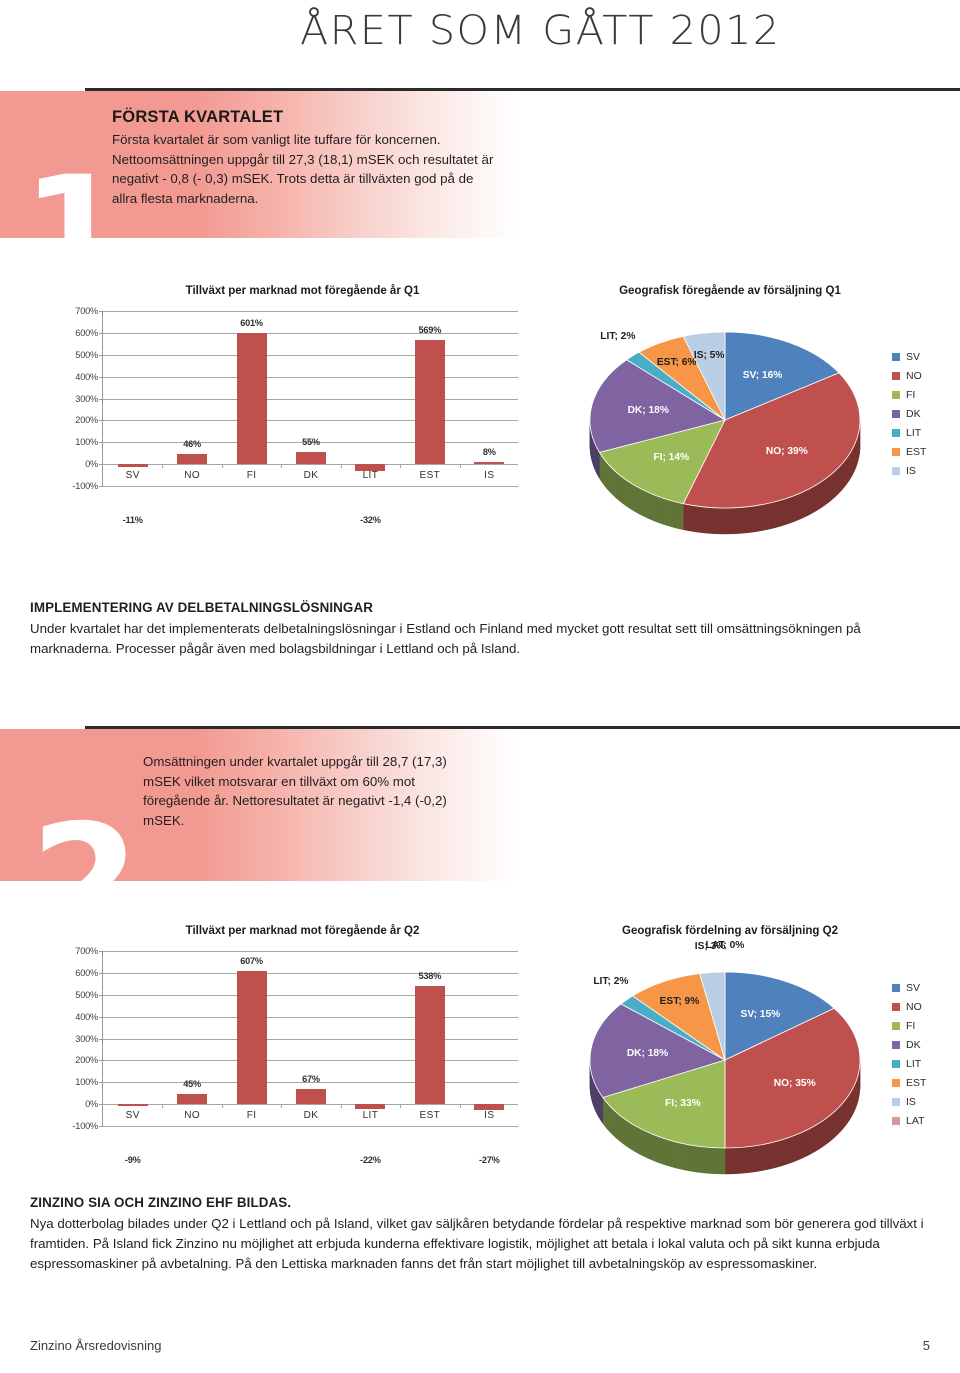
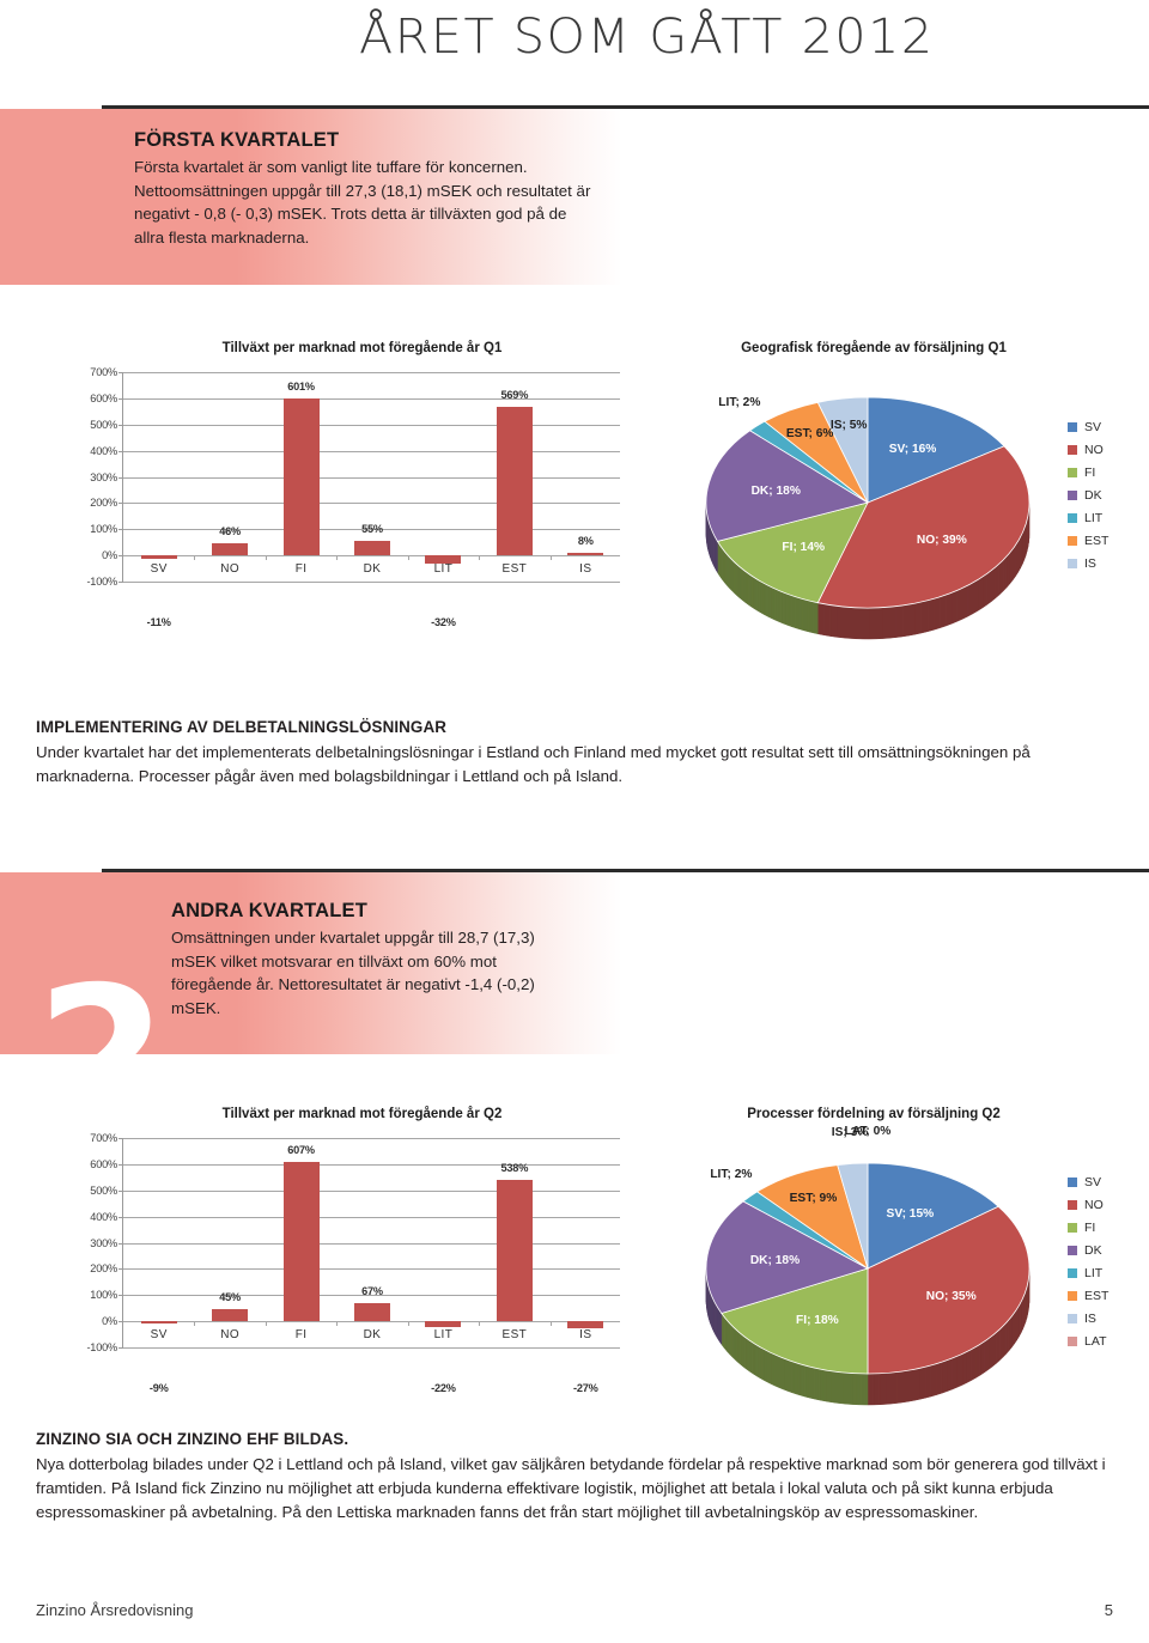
  ÅRET SOM GÅTT 2012
- 1
  FÖRSTA KVARTALET
  Första kvartalet är som vanligt lite tuffare för koncernen. Nettoomsättningen uppgår till 27,3 (18,1) mSEK och resultatet är negativt - 0,8 (- 0,3) mSEK. Trots detta är tillväxten god på de allra flesta marknaderna.
  Tillväxt per marknad mot föregående år Q1
  700%
  600%
  500%
  400%
  300%
  200%
  100%
  0%
  -100%
  -11%
  SV
  46%
  NO
  601%
  FI
  55%
  DK
  -32%
  LIT
  569%
  EST
  8%
  IS
  Geografisk föregående av försäljning Q1
  SV; 16%
  NO; 39%
  FI; 14%
  DK; 18%
  LIT; 2%
  EST; 6%
  IS; 5%
  SV
  NO
  FI
  DK
  LIT
  EST
  IS
  IMPLEMENTERING AV DELBETALNINGSLÖSNINGAR
  Under kvartalet har det implementerats delbetalningslösningar i Estland och Finland med mycket gott resultat sett till omsättningsökningen på marknaderna. Processer pågår även med bolagsbildningar i Lettland och på Island.
  2
+ ANDRA KVARTALET
  Omsättningen under kvartalet uppgår till 28,7 (17,3) mSEK vilket motsvarar en tillväxt om 60% mot föregående år. Nettoresultatet är negativt -1,4 (-0,2) mSEK.
  Tillväxt per marknad mot föregående år Q2
  700%
  600%
  500%
  400%
  300%
  200%
  100%
  0%
  -100%
  -9%
  SV
  45%
  NO
  607%
  FI
  67%
  DK
  -22%
  LIT
  538%
  EST
  -27%
  IS
- Geografisk fördelning av försäljning Q2
+ Processer fördelning av försäljning Q2
  SV; 15%
  NO; 35%
- FI; 33%
+ FI; 18%
  DK; 18%
  LIT; 2%
  EST; 9%
  IS; 3%
  LAT; 0%
  SV
  NO
  FI
  DK
  LIT
  EST
  IS
  LAT
  ZINZINO SIA OCH ZINZINO EHF BILDAS.
  Nya dotterbolag bilades under Q2 i Lettland och på Island, vilket gav säljkåren betydande fördelar på respektive marknad som bör generera god tillväxt i framtiden. På Island fick Zinzino nu möjlighet att erbjuda kunderna effektivare logistik, möjlighet att betala i lokal valuta och på sikt kunna erbjuda espressomaskiner på avbetalning. På den Lettiska marknaden fanns det från start möjlighet till avbetalningsköp av espressomaskiner.
  Zinzino Årsredovisning
  5
